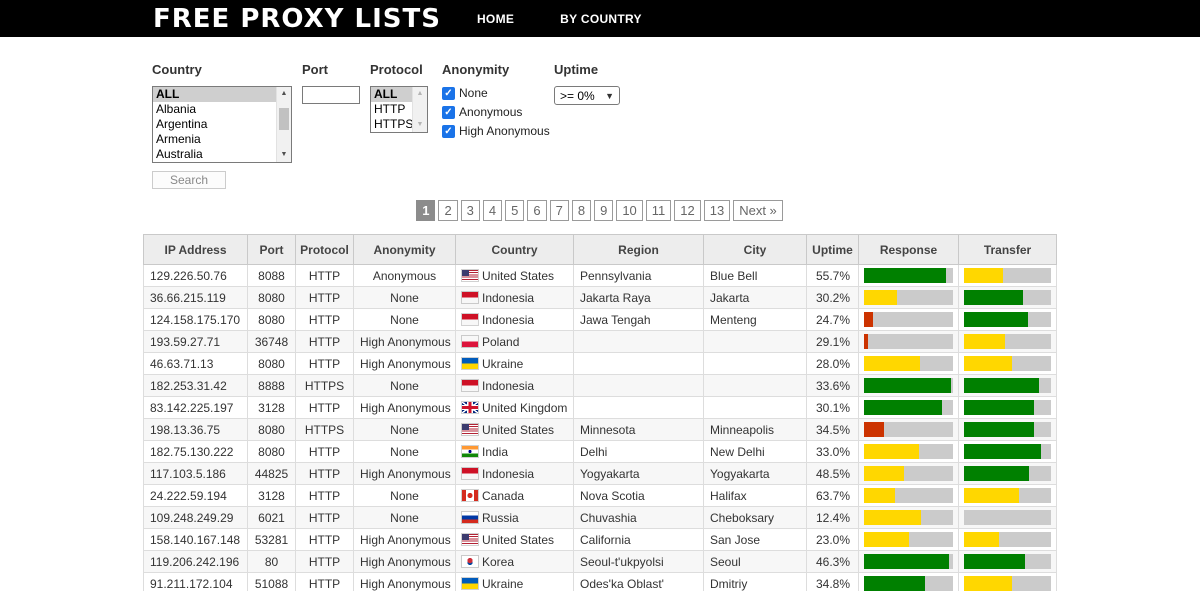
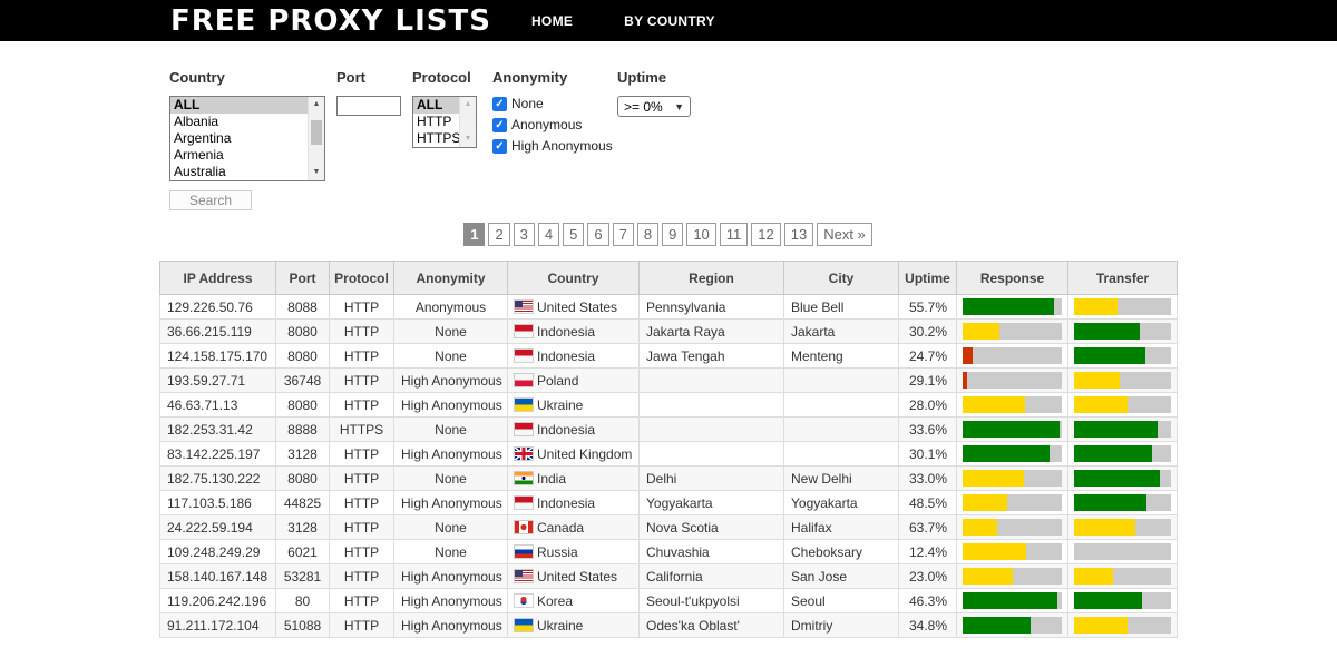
  FREE PROXY LISTS
  HOME
  BY COUNTRY
  Country
  ALL
  Albania
  Argentina
  Armenia
  Australia
  Search
  Port
  Protocol
  ALL
  HTTP
  HTTPS
  Anonymity
  None
  Anonymous
  High Anonymous
  Uptime
  >= 0%
  ▼
  1
  2
  3
  4
  5
  6
  7
  8
  9
  10
  11
  12
  13
  Next »
  IP Address	Port	Protocol	Anonymity	Country	Region	City	Uptime	Response	Transfer
  129.226.50.76	8088	HTTP	Anonymous	United States	Pennsylvania	Blue Bell	55.7%
  36.66.215.119	8080	HTTP	None	Indonesia	Jakarta Raya	Jakarta	30.2%
  124.158.175.170	8080	HTTP	None	Indonesia	Jawa Tengah	Menteng	24.7%
  193.59.27.71	36748	HTTP	High Anonymous	Poland			29.1%
  46.63.71.13	8080	HTTP	High Anonymous	Ukraine			28.0%
  182.253.31.42	8888	HTTPS	None	Indonesia			33.6%
  83.142.225.197	3128	HTTP	High Anonymous	United Kingdom			30.1%
- 198.13.36.75	8080	HTTPS	None	United States	Minnesota	Minneapolis	34.5%
  182.75.130.222	8080	HTTP	None	India	Delhi	New Delhi	33.0%
  117.103.5.186	44825	HTTP	High Anonymous	Indonesia	Yogyakarta	Yogyakarta	48.5%
  24.222.59.194	3128	HTTP	None	Canada	Nova Scotia	Halifax	63.7%
  109.248.249.29	6021	HTTP	None	Russia	Chuvashia	Cheboksary	12.4%
  158.140.167.148	53281	HTTP	High Anonymous	United States	California	San Jose	23.0%
  119.206.242.196	80	HTTP	High Anonymous	Korea	Seoul-t'ukpyolsi	Seoul	46.3%
  91.211.172.104	51088	HTTP	High Anonymous	Ukraine	Odes'ka Oblast'	Dmitriy	34.8%
